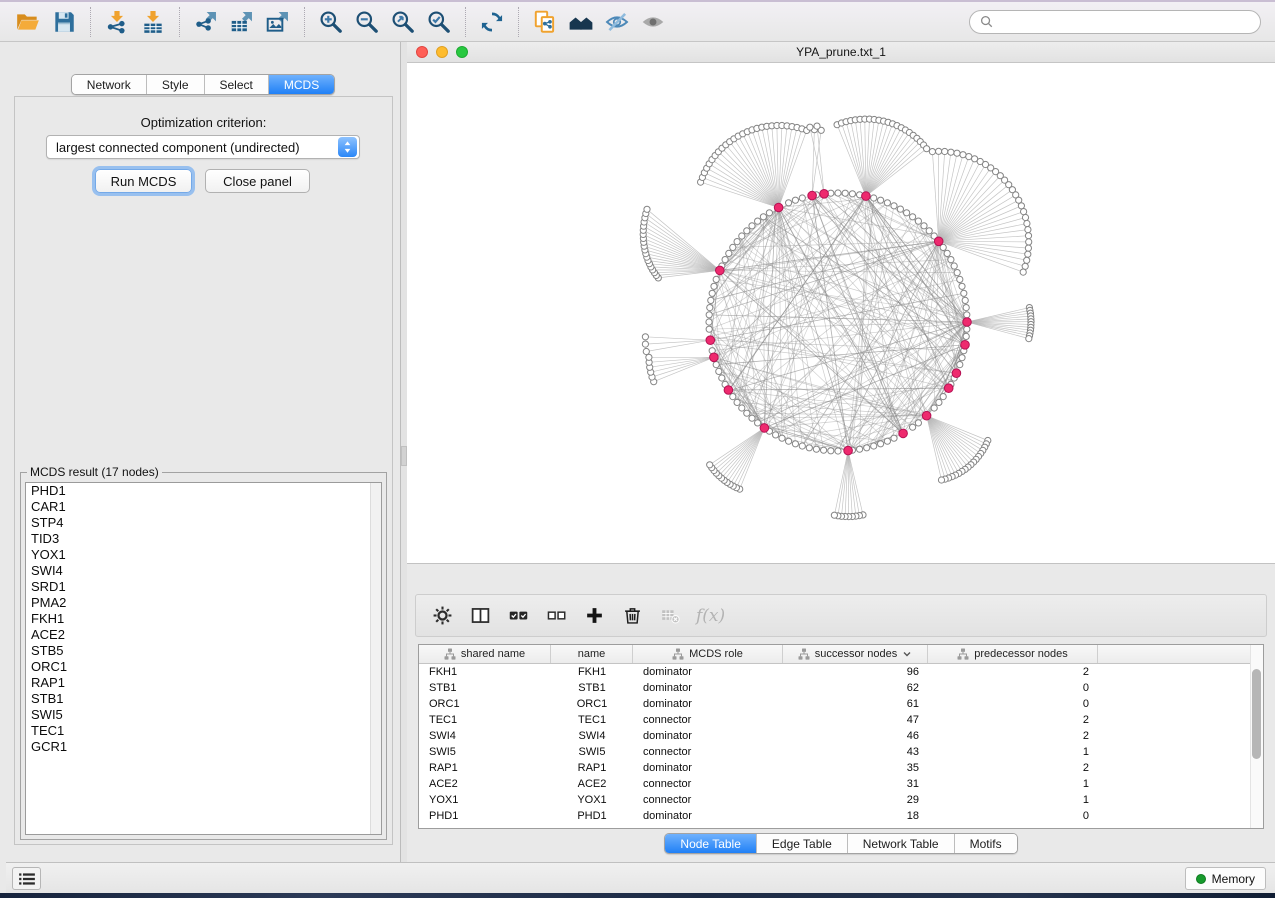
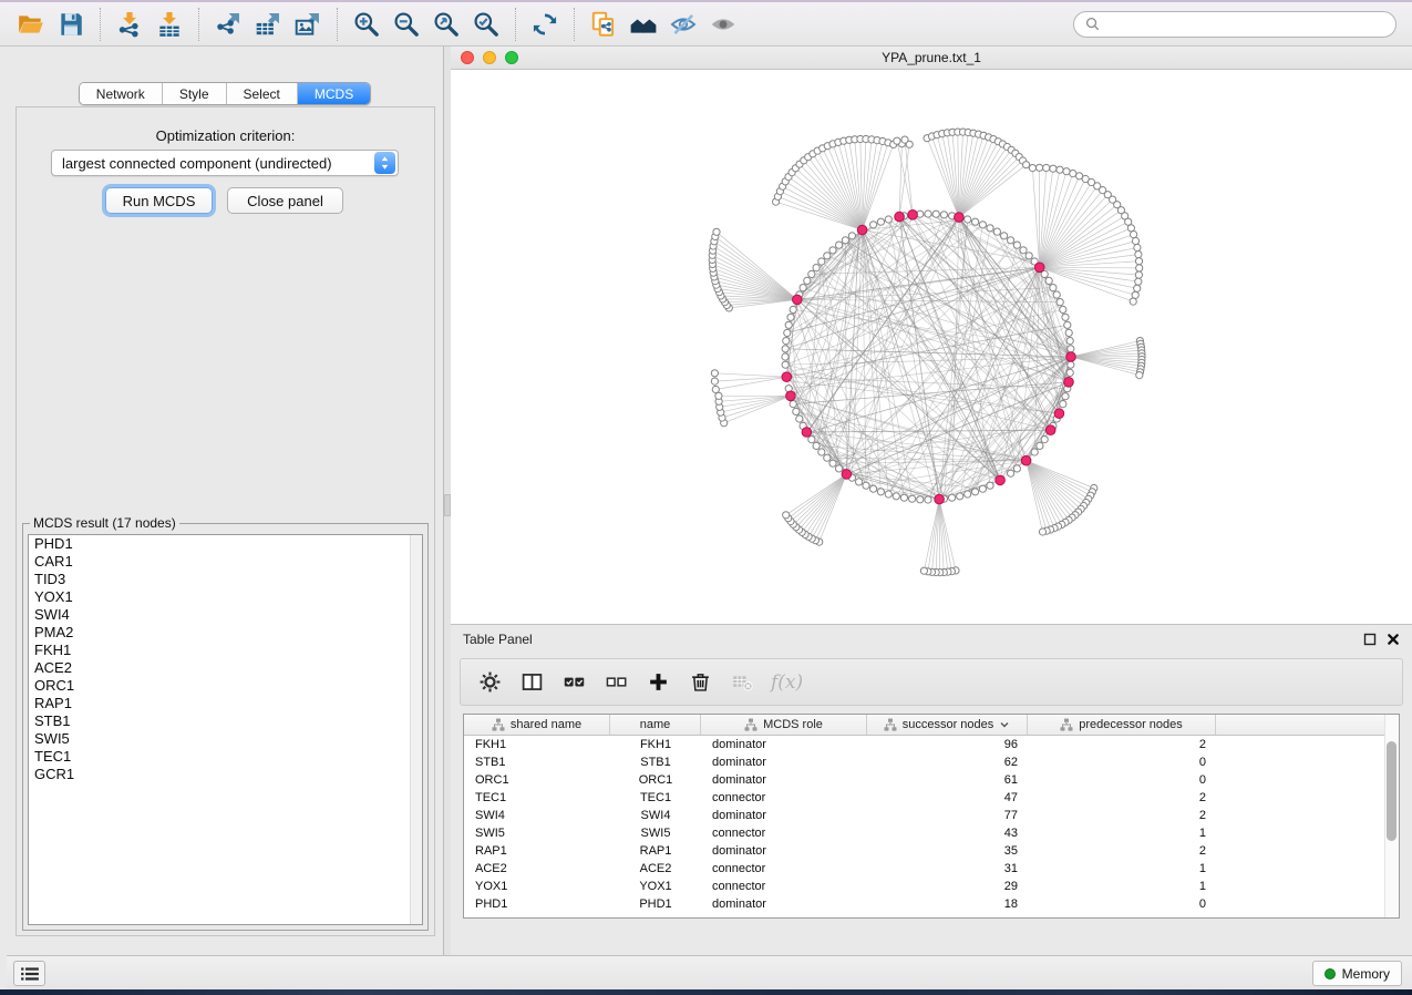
  Network
  Style
  Select
  MCDS
  Optimization criterion:
  largest connected component (undirected)
  Run MCDS
  Close panel
  MCDS result (17 nodes)
  PHD1
  CAR1
- STP4
  TID3
  YOX1
  SWI4
- SRD1
  PMA2
  FKH1
  ACE2
- STB5
  ORC1
  RAP1
  STB1
  SWI5
  TEC1
  GCR1
  YPA_prune.txt_1
+ Table Panel
  f(x)
  shared name
  name
  MCDS role
  successor nodes
  predecessor nodes
  FKH1
  FKH1
  dominator
  96
  2
  STB1
  STB1
  dominator
  62
  0
  ORC1
  ORC1
  dominator
  61
  0
  TEC1
  TEC1
  connector
  47
  2
  SWI4
  SWI4
  dominator
- 46
+ 77
  2
  SWI5
  SWI5
  connector
  43
  1
  RAP1
  RAP1
  dominator
  35
  2
  ACE2
  ACE2
  connector
  31
  1
  YOX1
  YOX1
  connector
  29
  1
  PHD1
  PHD1
  dominator
  18
  0
- Node Table
- Edge Table
- Network Table
- Motifs
  Memory
